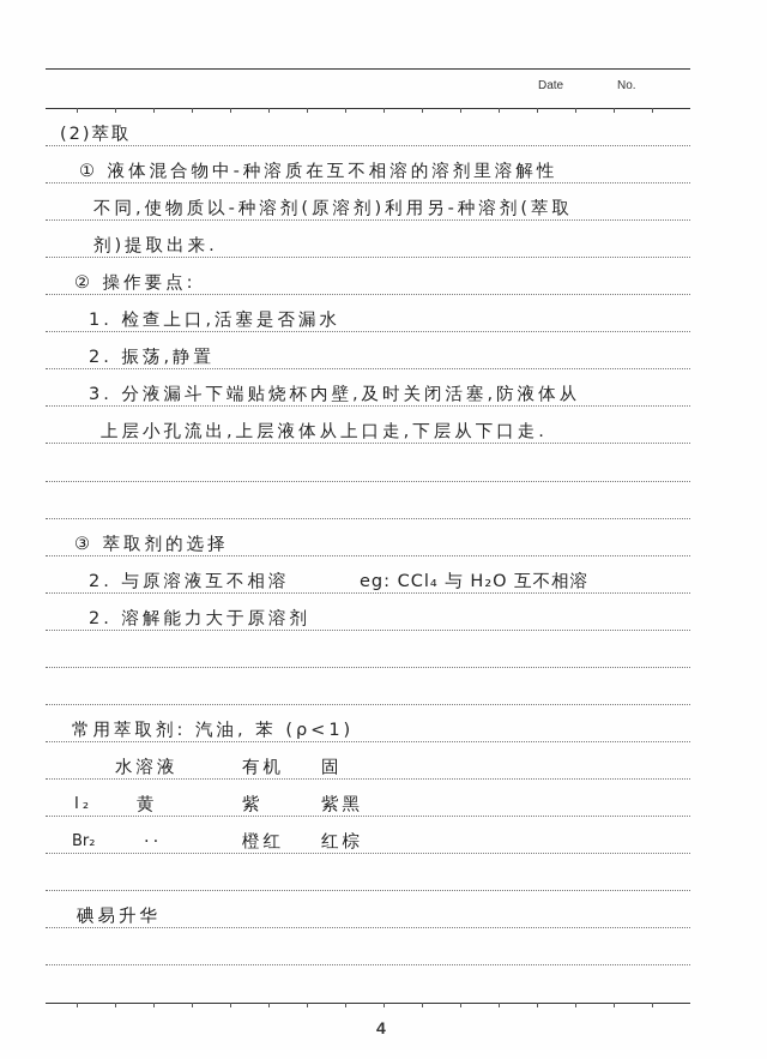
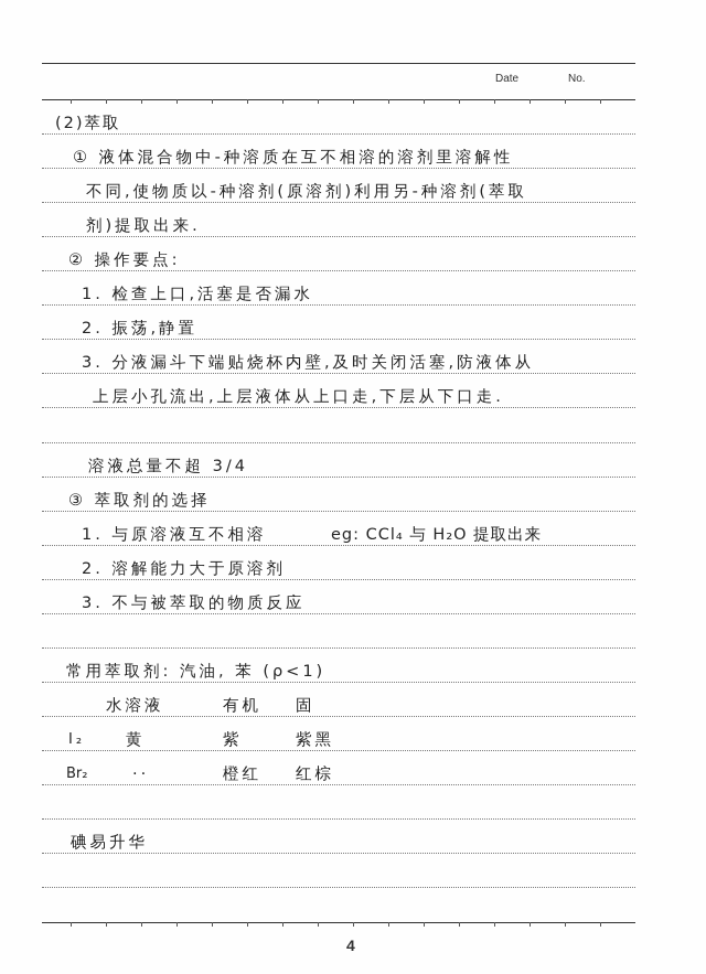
  Date
  No.
  (2)萃取
  ① 液体混合物中-种溶质在互不相溶的溶剂里溶解性
  不同,使物质以-种溶剂(原溶剂)利用另-种溶剂(萃取
  剂)提取出来.
  ② 操作要点:
  1. 检查上口,活塞是否漏水
  2. 振荡,静置
  3. 分液漏斗下端贴烧杯内壁,及时关闭活塞,防液体从
  上层小孔流出,上层液体从上口走,下层从下口走.
+ 溶液总量不超 3/4
  ③ 萃取剂的选择
- 2. 与原溶液互不相溶
+ 1. 与原溶液互不相溶
- eg: CCl₄ 与 H₂O 互不相溶
+ eg: CCl₄ 与 H₂O 提取出来
  2. 溶解能力大于原溶剂
+ 3. 不与被萃取的物质反应
  常用萃取剂: 汽油, 苯 (ρ<1)
  水溶液
  有机
  固
  I₂
  黄
  紫
  紫黑
  Br₂
  ··
  橙红
  红棕
  碘易升华
  4
